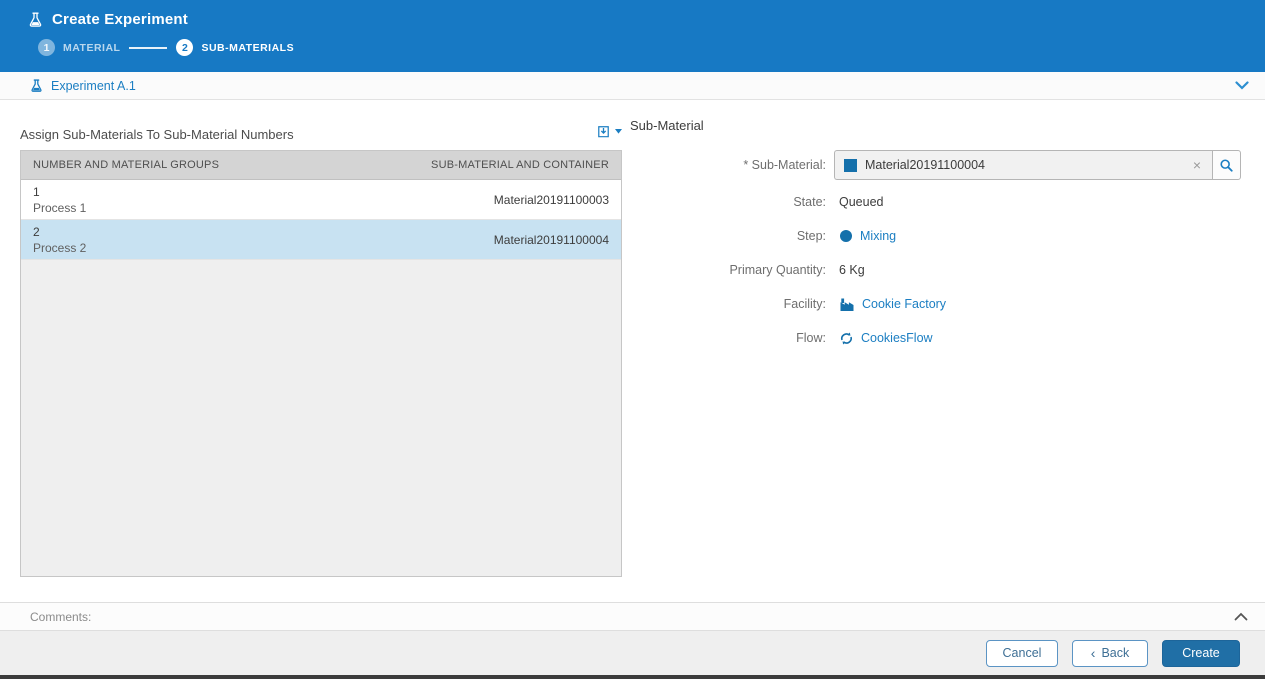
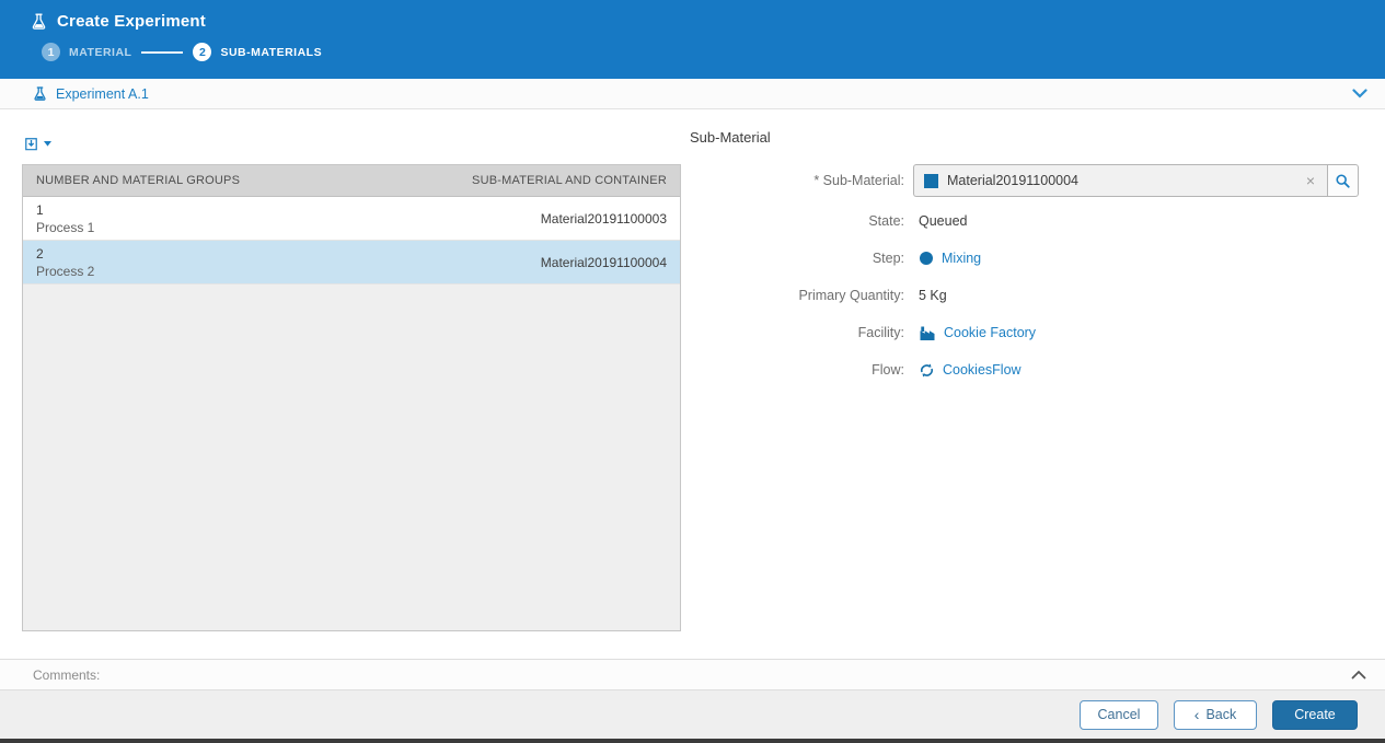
  Create Experiment
  1
  MATERIAL
  2
  SUB-MATERIALS
  Experiment A.1
- Assign Sub-Materials To Sub-Material Numbers
  NUMBER AND MATERIAL GROUPS
  SUB-MATERIAL AND CONTAINER
  1
  Process 1
  Material20191100003
  2
  Process 2
  Material20191100004
  Sub-Material
  * Sub-Material:
  Material20191100004
  ×
  State:
  Queued
  Step:
  Mixing
  Primary Quantity:
- 6 Kg
+ 5 Kg
  Facility:
  Cookie Factory
  Flow:
  CookiesFlow
  Comments:
  Cancel
  ‹
  Back
  Create
